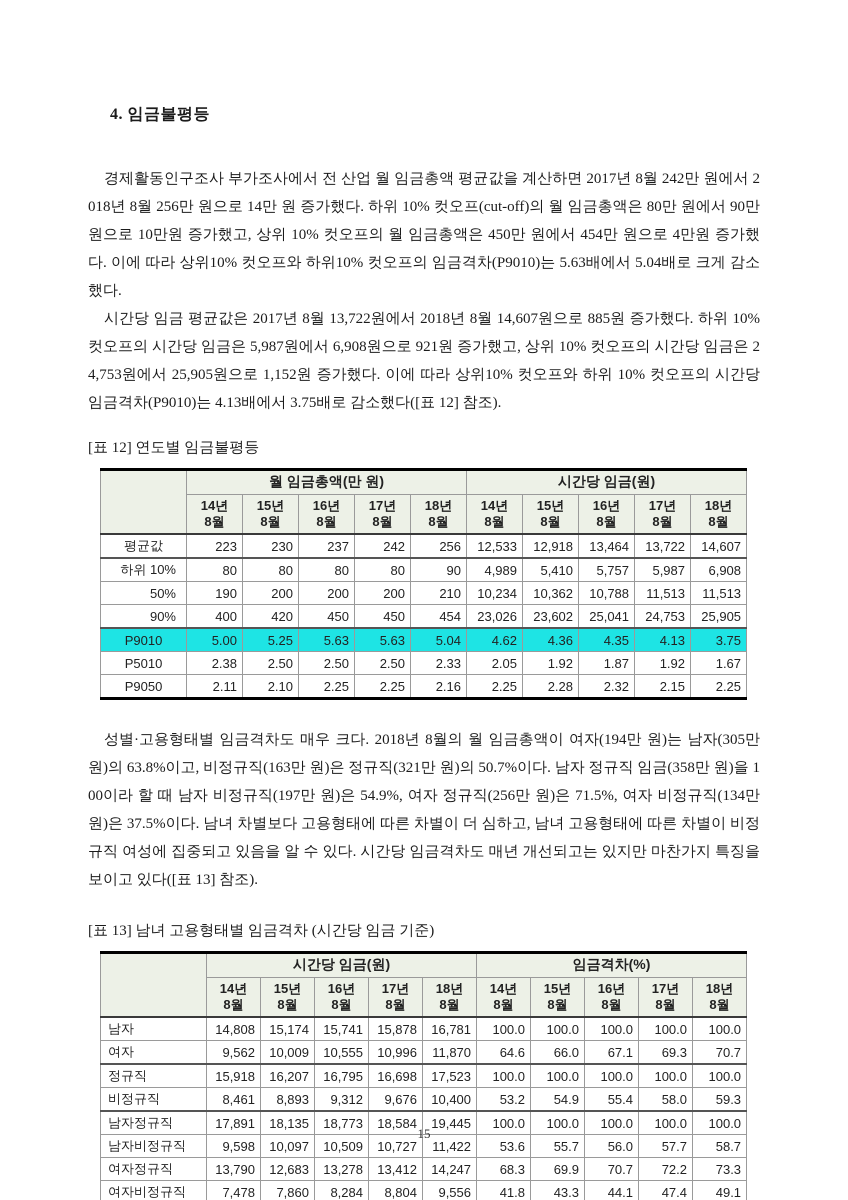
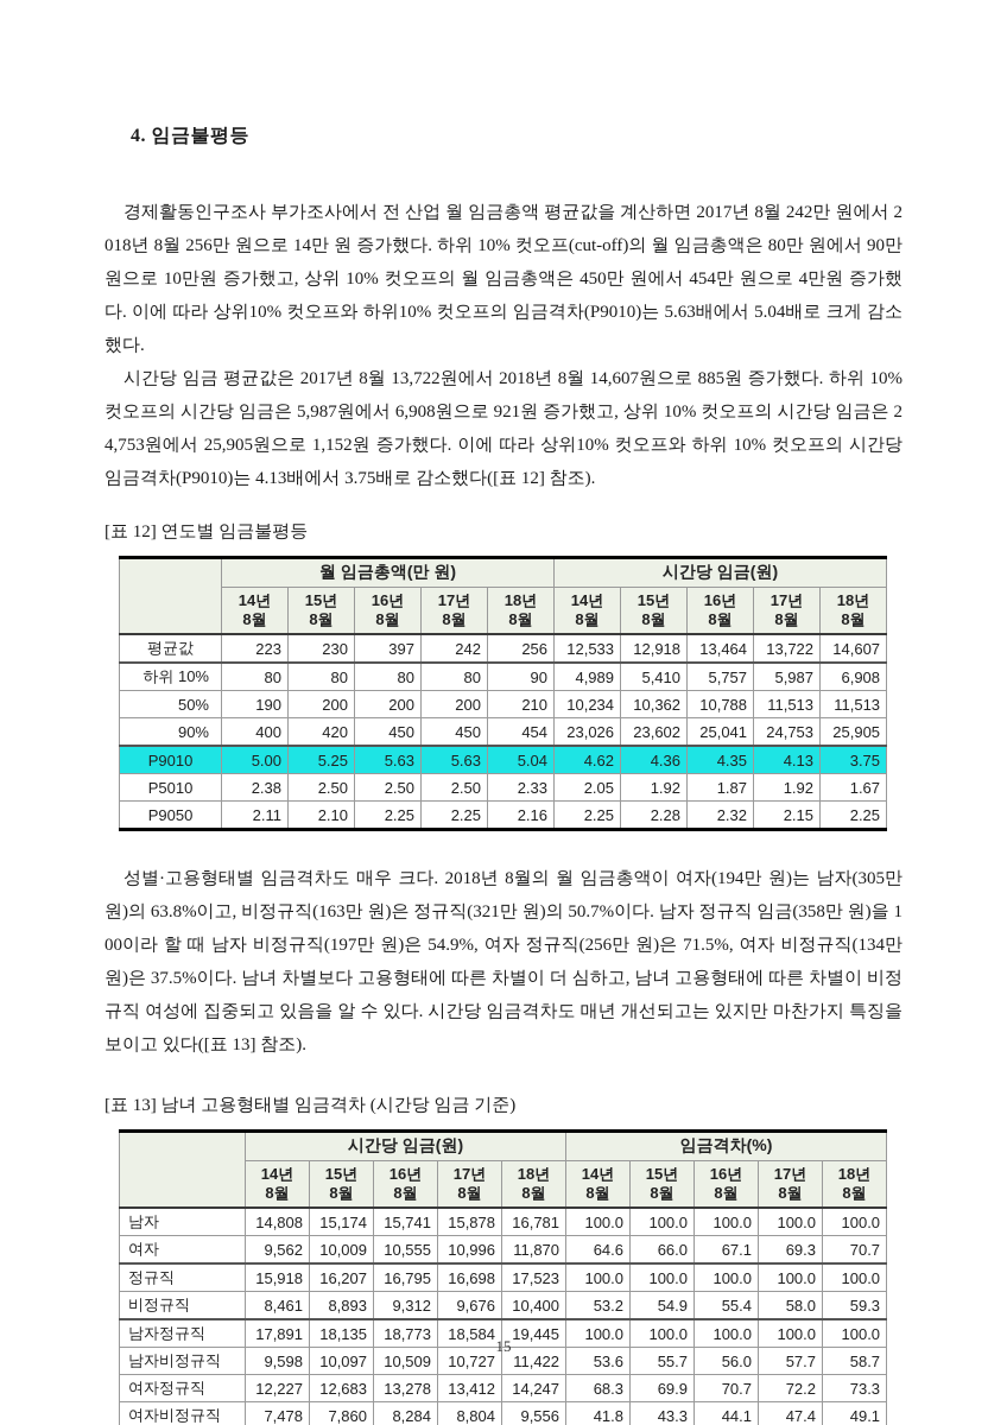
  4. 임금불평등
  경제활동인구조사 부가조사에서 전 산업 월 임금총액 평균값을 계산하면 2017년 8월 242만 원에서 2018년 8월 256만 원으로 14만 원 증가했다. 하위 10% 컷오프(cut-off)의 월 임금총액은 80만 원에서 90만원으로 10만원 증가했고, 상위 10% 컷오프의 월 임금총액은 450만 원에서 454만 원으로 4만원 증가했다. 이에 따라 상위10% 컷오프와 하위10% 컷오프의 임금격차(P9010)는 5.63배에서 5.04배로 크게 감소했다.
  시간당 임금 평균값은 2017년 8월 13,722원에서 2018년 8월 14,607원으로 885원 증가했다. 하위 10% 컷오프의 시간당 임금은 5,987원에서 6,908원으로 921원 증가했고, 상위 10% 컷오프의 시간당 임금은 24,753원에서 25,905원으로 1,152원 증가했다. 이에 따라 상위10% 컷오프와 하위 10% 컷오프의 시간당 임금격차(P9010)는 4.13배에서 3.75배로 감소했다([표 12] 참조).
  [표 12] 연도별 임금불평등
  	월 임금총액(만 원)	시간당 임금(원)
  14년8월	15년8월	16년8월	17년8월	18년8월	14년8월	15년8월	16년8월	17년8월	18년8월
- 평균값	223	230	237	242	256	12,533	12,918	13,464	13,722	14,607
+ 평균값	223	230	397	242	256	12,533	12,918	13,464	13,722	14,607
  하위 10%	80	80	80	80	90	4,989	5,410	5,757	5,987	6,908
  50%	190	200	200	200	210	10,234	10,362	10,788	11,513	11,513
  90%	400	420	450	450	454	23,026	23,602	25,041	24,753	25,905
  P9010	5.00	5.25	5.63	5.63	5.04	4.62	4.36	4.35	4.13	3.75
  P5010	2.38	2.50	2.50	2.50	2.33	2.05	1.92	1.87	1.92	1.67
  P9050	2.11	2.10	2.25	2.25	2.16	2.25	2.28	2.32	2.15	2.25
  성별·고용형태별 임금격차도 매우 크다. 2018년 8월의 월 임금총액이 여자(194만 원)는 남자(305만 원)의 63.8%이고, 비정규직(163만 원)은 정규직(321만 원)의 50.7%이다. 남자 정규직 임금(358만 원)을 100이라 할 때 남자 비정규직(197만 원)은 54.9%, 여자 정규직(256만 원)은 71.5%, 여자 비정규직(134만 원)은 37.5%이다. 남녀 차별보다 고용형태에 따른 차별이 더 심하고, 남녀 고용형태에 따른 차별이 비정규직 여성에 집중되고 있음을 알 수 있다. 시간당 임금격차도 매년 개선되고는 있지만 마찬가지 특징을 보이고 있다([표 13] 참조).
  [표 13] 남녀 고용형태별 임금격차 (시간당 임금 기준)
  	시간당 임금(원)	임금격차(%)
  14년8월	15년8월	16년8월	17년8월	18년8월	14년8월	15년8월	16년8월	17년8월	18년8월
  남자	14,808	15,174	15,741	15,878	16,781	100.0	100.0	100.0	100.0	100.0
  여자	9,562	10,009	10,555	10,996	11,870	64.6	66.0	67.1	69.3	70.7
  정규직	15,918	16,207	16,795	16,698	17,523	100.0	100.0	100.0	100.0	100.0
  비정규직	8,461	8,893	9,312	9,676	10,400	53.2	54.9	55.4	58.0	59.3
  남자정규직	17,891	18,135	18,773	18,584	19,445	100.0	100.0	100.0	100.0	100.0
  남자비정규직	9,598	10,097	10,509	10,727	11,422	53.6	55.7	56.0	57.7	58.7
- 여자정규직	13,790	12,683	13,278	13,412	14,247	68.3	69.9	70.7	72.2	73.3
+ 여자정규직	12,227	12,683	13,278	13,412	14,247	68.3	69.9	70.7	72.2	73.3
  여자비정규직	7,478	7,860	8,284	8,804	9,556	41.8	43.3	44.1	47.4	49.1
  15
